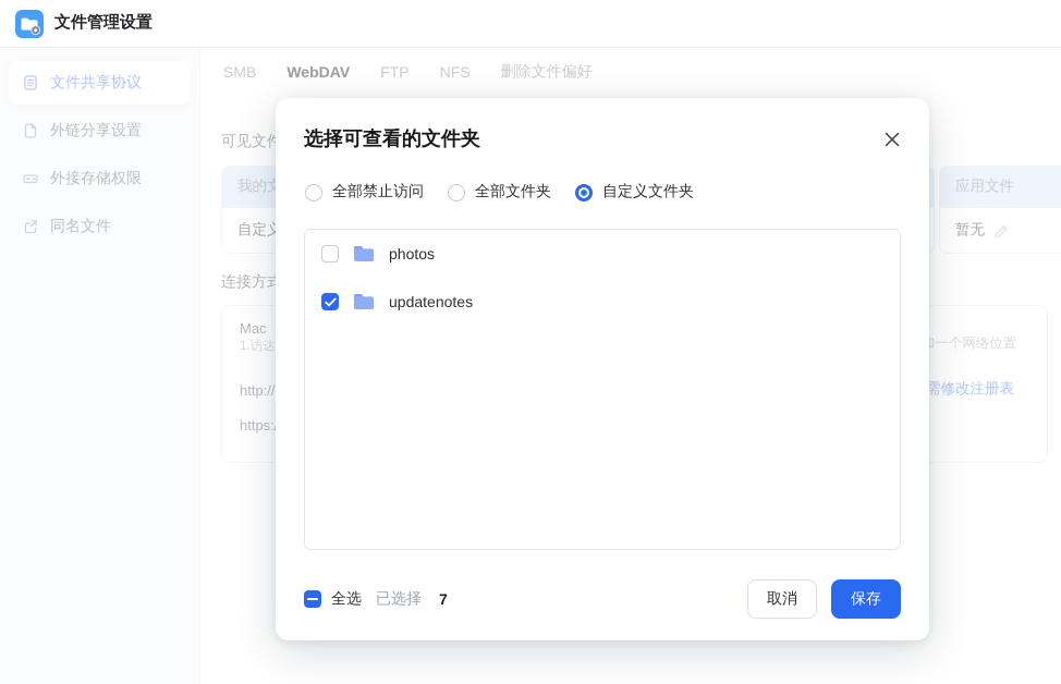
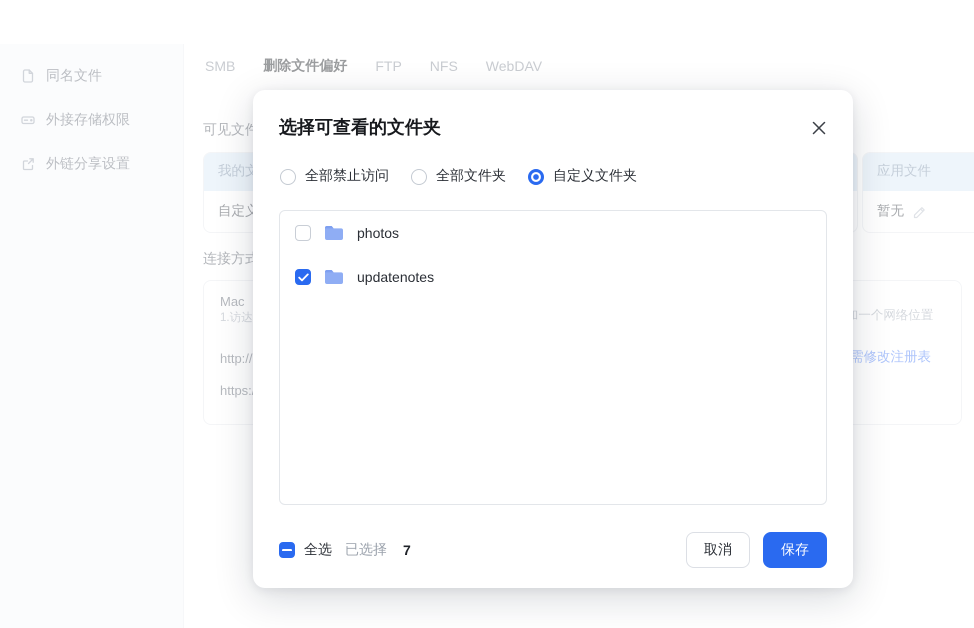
- 文件管理设置
- 文件共享协议
- 外链分享设置
+ 同名文件
  外接存储权限
- 同名文件
+ 外链分享设置
  SMB
- WebDAV
+ 删除文件偏好
  FTP
  NFS
- 删除文件偏好
+ WebDAV
  可见文件
  我的文
  应用文件
  暂无
  连接方式
  Mac
  1.访达
  http://
  需修改注册表
  https:
  选择可查看的文件夹
  全部禁止访问
  全部文件夹
  自定义文件夹
  photos
  updatenotes
  全选
  已选择
  7
  取消
  保存
